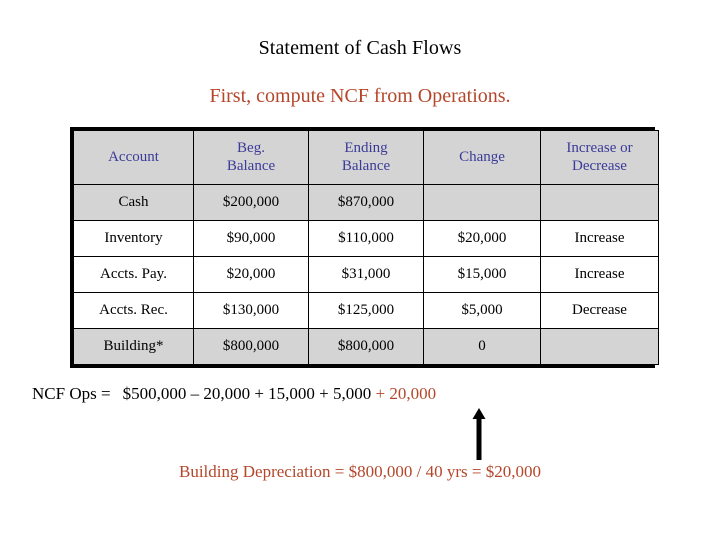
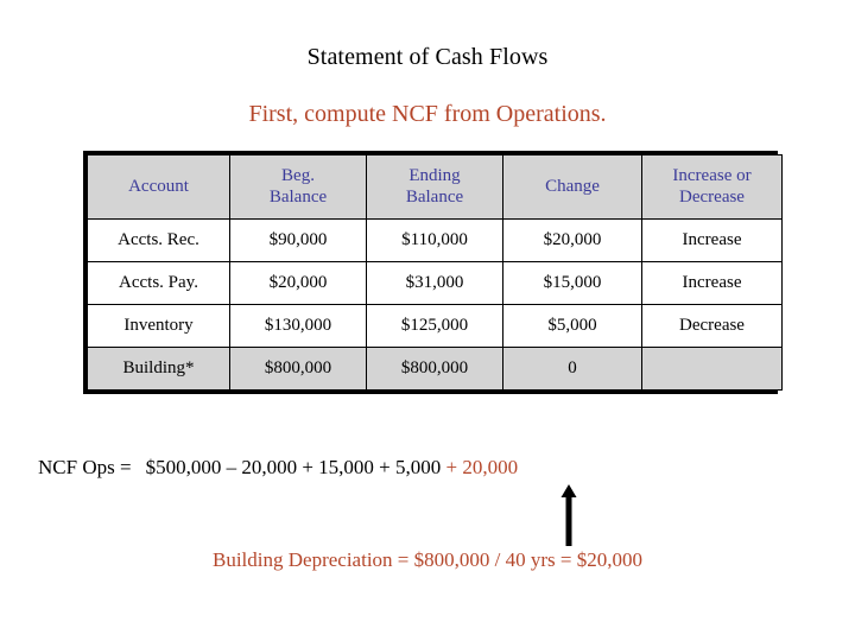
  Statement of Cash Flows
  First, compute NCF from Operations.
  Account	Beg. Balance	Ending Balance	Change	Increase or Decrease
- Cash	$200,000	$870,000
- Inventory	$90,000	$110,000	$20,000	Increase
+ Accts. Rec.	$90,000	$110,000	$20,000	Increase
  Accts. Pay.	$20,000	$31,000	$15,000	Increase
- Accts. Rec.	$130,000	$125,000	$5,000	Decrease
+ Inventory	$130,000	$125,000	$5,000	Decrease
  Building*	$800,000	$800,000	0
  NCF Ops = $500,000 – 20,000 + 15,000 + 5,000 + 20,000
  Building Depreciation = $800,000 / 40 yrs = $20,000
